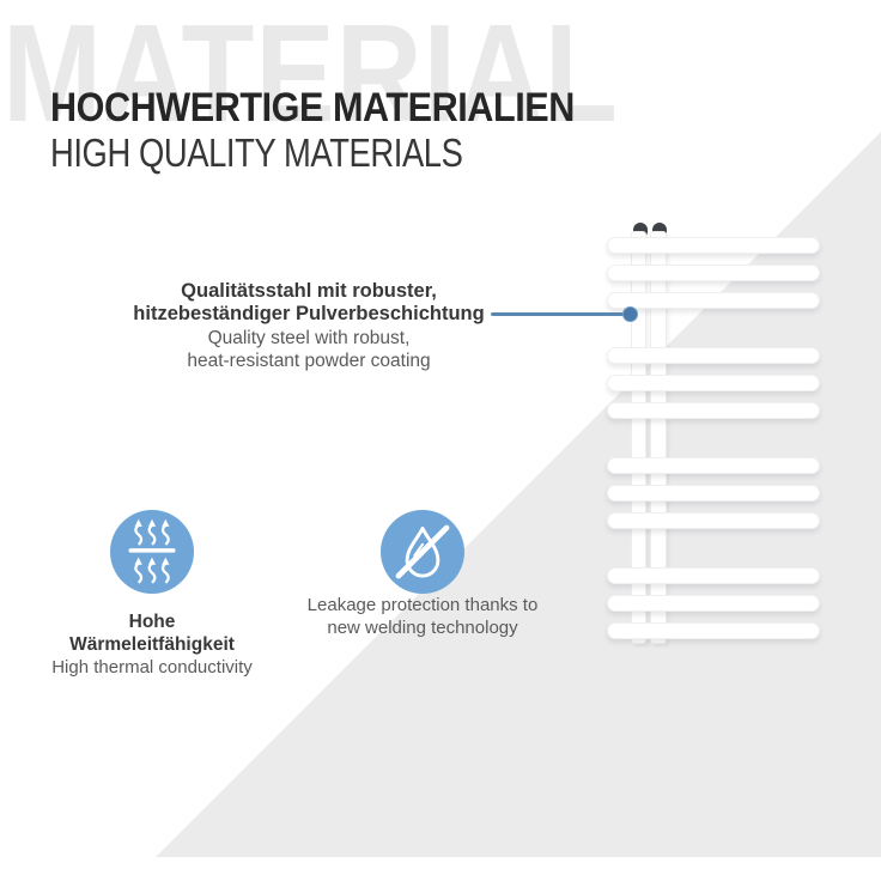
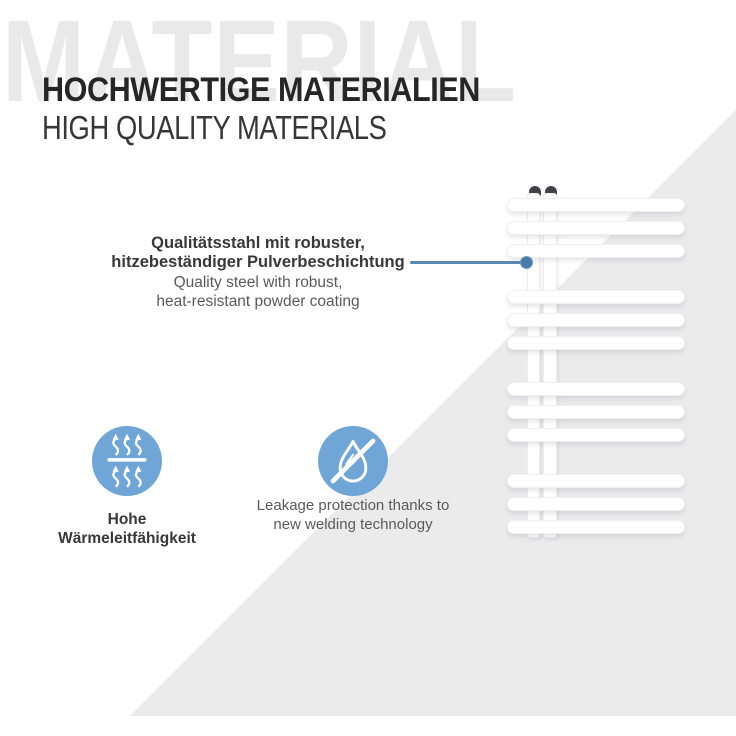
  MATERIAL
  HOCHWERTIGE MATERIALIEN
  HIGH QUALITY MATERIALS
  Qualitätsstahl mit robuster,
  hitzebeständiger Pulverbeschichtung
  Quality steel with robust,
  heat-resistant powder coating
  Hohe
  Wärmeleitfähigkeit
- High thermal conductivity
  Leakage protection thanks to
  new welding technology
